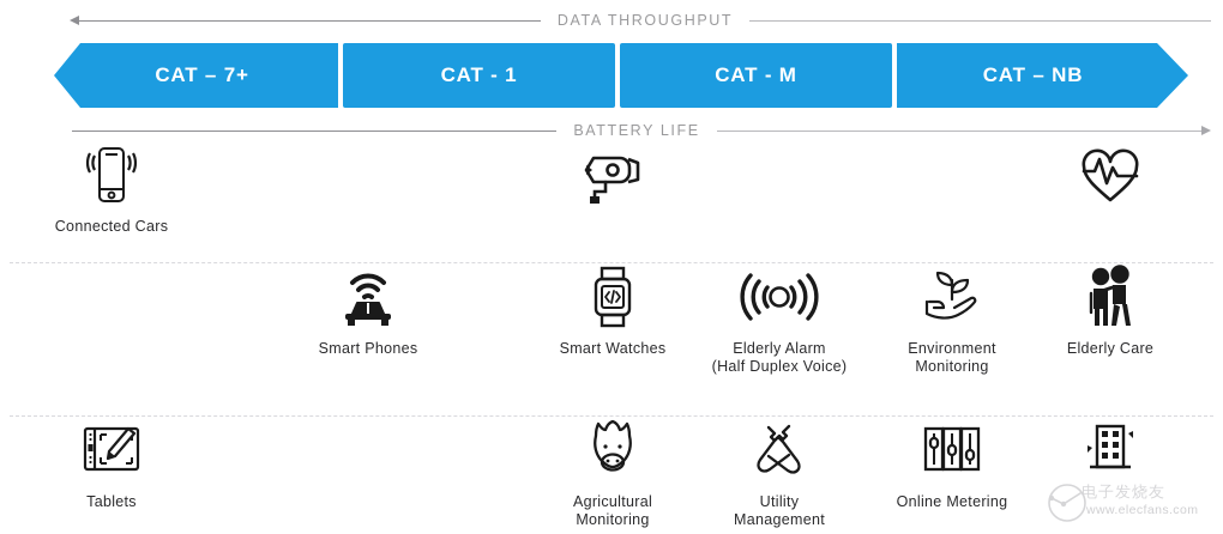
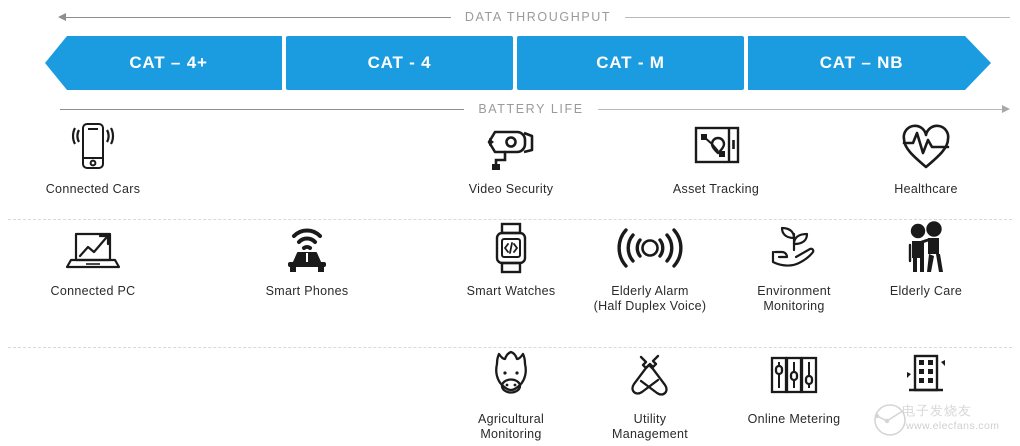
  DATA THROUGHPUT
- CAT – 7+
+ CAT – 4+
- CAT - 1
+ CAT - 4
  CAT - M
  CAT – NB
  BATTERY LIFE
  Connected Cars
+ Video Security
+ Asset Tracking
+ Healthcare
+ Connected PC
  Smart Phones
  Smart Watches
  Elderly Alarm
  (Half Duplex Voice)
  Environment
  Monitoring
  Elderly Care
- Tablets
  Agricultural
  Monitoring
  Utility
  Management
  Online Metering
  电子发烧友
  www.elecfans.com
